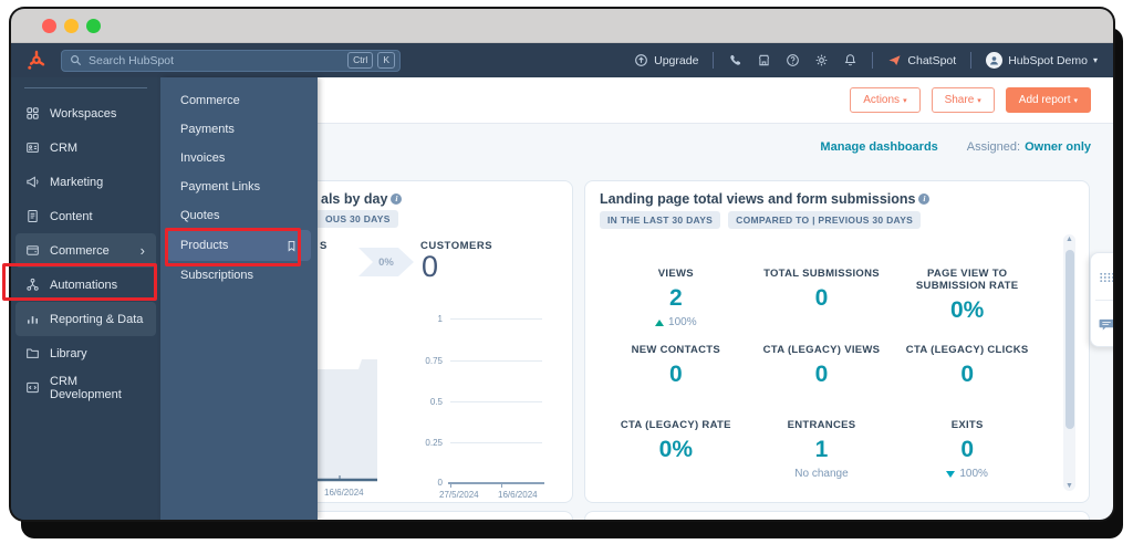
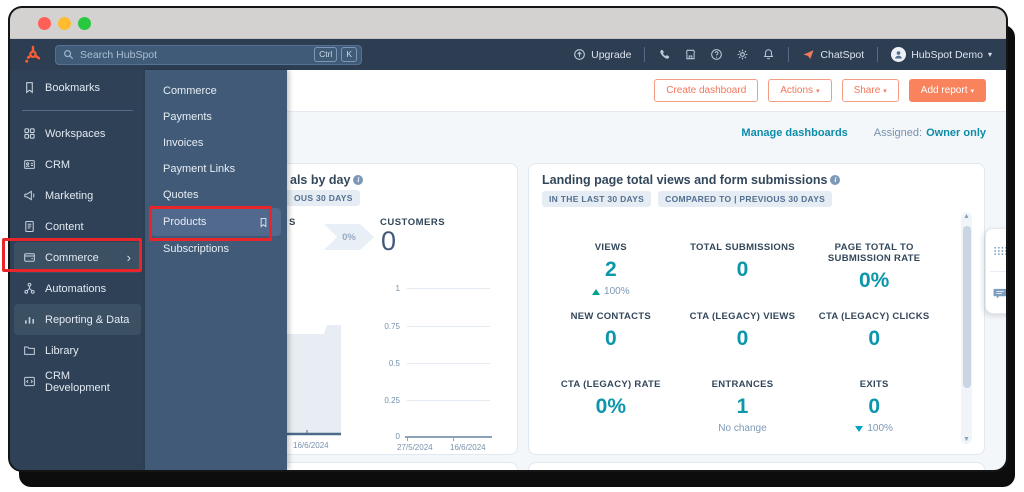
  Search HubSpot
  Ctrl
  K
  Upgrade
  ChatSpot
  HubSpot Demo
  ▾
+ Bookmarks
  Workspaces
  CRM
  Marketing
  Content
  Commerce
  ›
  Automations
  Reporting & Data
  Library
  CRM Development
  Commerce
  Payments
  Invoices
  Payment Links
  Quotes
  Products
  Subscriptions
+ Create dashboard
  Actions
  Share
  Add report
  Manage dashboards
  Assigned: Owner only
  als by day i
  OUS 30 DAYS
  S
  0%
  CUSTOMERS
  0
  16/6/2024
  1
  0.75
  0.5
  0.25
  0
  27/5/2024
  16/6/2024
  Landing page total views and form submissions i
  IN THE LAST 30 DAYS
  COMPARED TO | PREVIOUS 30 DAYS
  VIEWS
  2
  100%
  TOTAL SUBMISSIONS
  0
- PAGE VIEW TO SUBMISSION RATE
+ PAGE TOTAL TO SUBMISSION RATE
  0%
  NEW CONTACTS
  0
  CTA (LEGACY) VIEWS
  0
  CTA (LEGACY) CLICKS
  0
  CTA (LEGACY) RATE
  0%
  ENTRANCES
  1
  No change
  EXITS
  0
  100%
